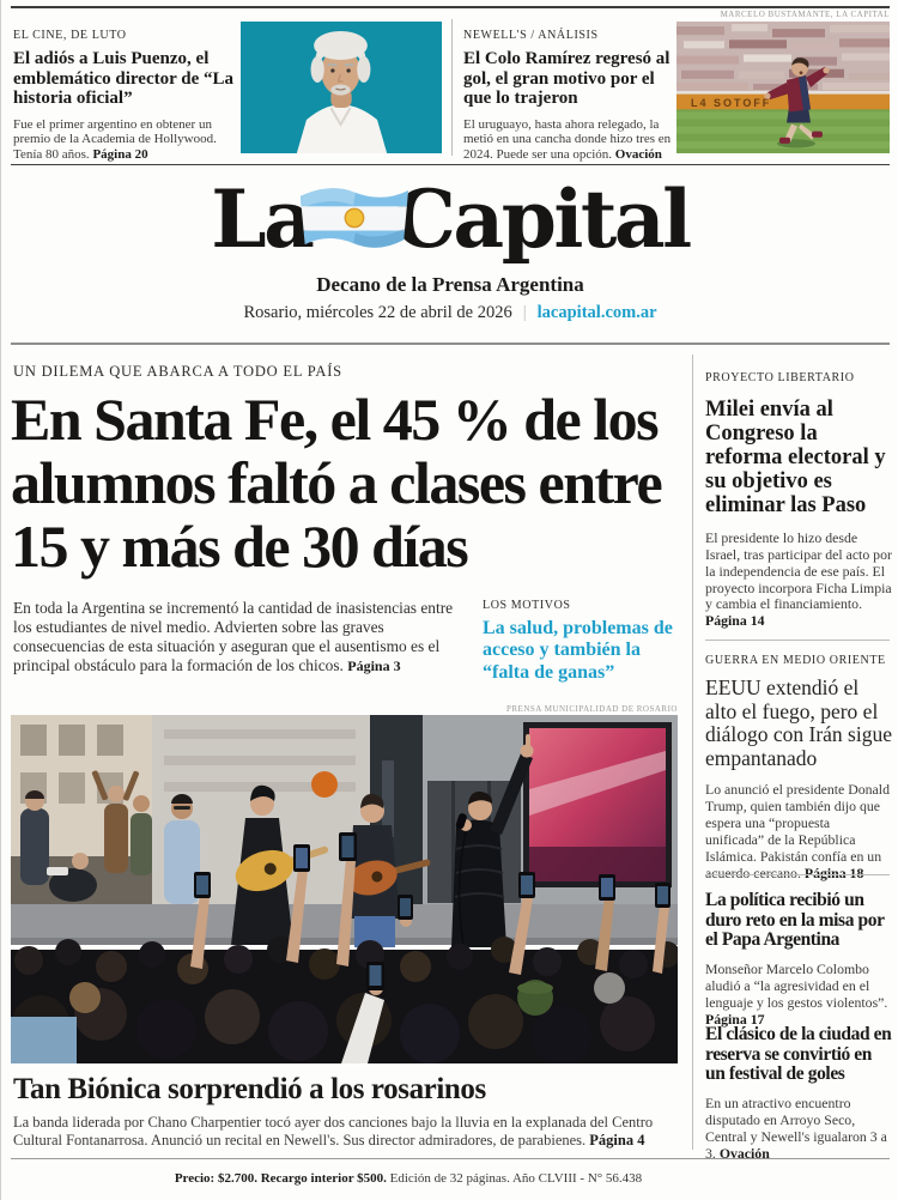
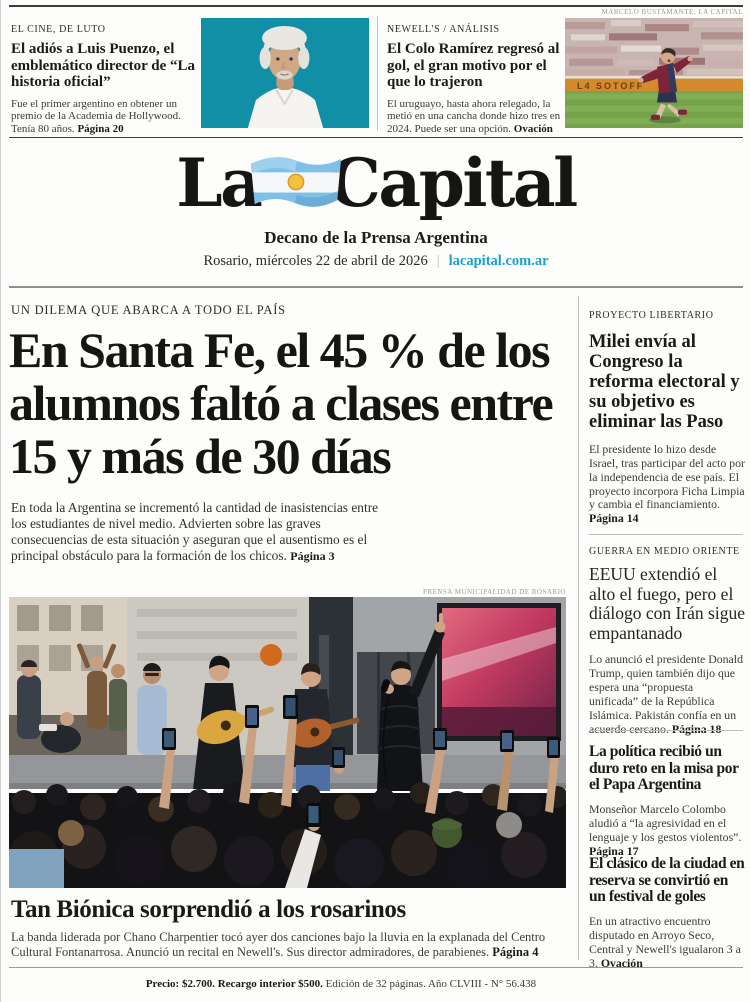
  EL CINE, DE LUTO
  El adiós a Luis Puenzo, el emblemático director de “La historia oficial”
  Fue el primer argentino en obtener un premio de la Academia de Hollywood. Tenía 80 años. Página 20
  MARCELO BUSTAMANTE, LA CAPITAL
  NEWELL'S / ANÁLISIS
  El Colo Ramírez regresó al gol, el gran motivo por el que lo trajeron
  El uruguayo, hasta ahora relegado, la metió en una cancha donde hizo tres en 2024. Puede ser una opción. Ovación
  L4 SOTOFF
  La
  Capital
  Decano de la Prensa Argentina
  Rosario, miércoles 22 de abril de 2026 | lacapital.com.ar
  UN DILEMA QUE ABARCA A TODO EL PAÍS
  En Santa Fe, el 45 % de los alumnos faltó a clases entre 15 y más de 30 días
  En toda la Argentina se incrementó la cantidad de inasistencias entre los estudiantes de nivel medio. Advierten sobre las graves consecuencias de esta situación y aseguran que el ausentismo es el principal obstáculo para la formación de los chicos. Página 3
- LOS MOTIVOS
- La salud, problemas de acceso y también la “falta de ganas”
  PRENSA MUNICIPALIDAD DE ROSARIO
  Tan Biónica sorprendió a los rosarinos
  La banda liderada por Chano Charpentier tocó ayer dos canciones bajo la lluvia en la explanada del Centro Cultural Fontanarrosa. Anunció un recital en Newell's. Sus director admiradores, de parabienes. Página 4
  PROYECTO LIBERTARIO
  Milei envía al Congreso la reforma electoral y su objetivo es eliminar las Paso
  El presidente lo hizo desde Israel, tras participar del acto por la independencia de ese país. El proyecto incorpora Ficha Limpia y cambia el financiamiento. Página 14
  GUERRA EN MEDIO ORIENTE
  EEUU extendió el alto el fuego, pero el diálogo con Irán sigue empantanado
  Lo anunció el presidente Donald Trump, quien también dijo que espera una “propuesta unificada” de la República Islámica. Pakistán confía en un acuerdo cercano. Página 18
  La política recibió un duro reto en la misa por el Papa Argentina
  Monseñor Marcelo Colombo aludió a “la agresividad en el lenguaje y los gestos violentos”. Página 17
  El clásico de la ciudad en reserva se convirtió en un festival de goles
  En un atractivo encuentro disputado en Arroyo Seco, Central y Newell's igualaron 3 a 3. Ovación
  Precio: $2.700. Recargo interior $500. Edición de 32 páginas. Año CLVIII - N° 56.438
